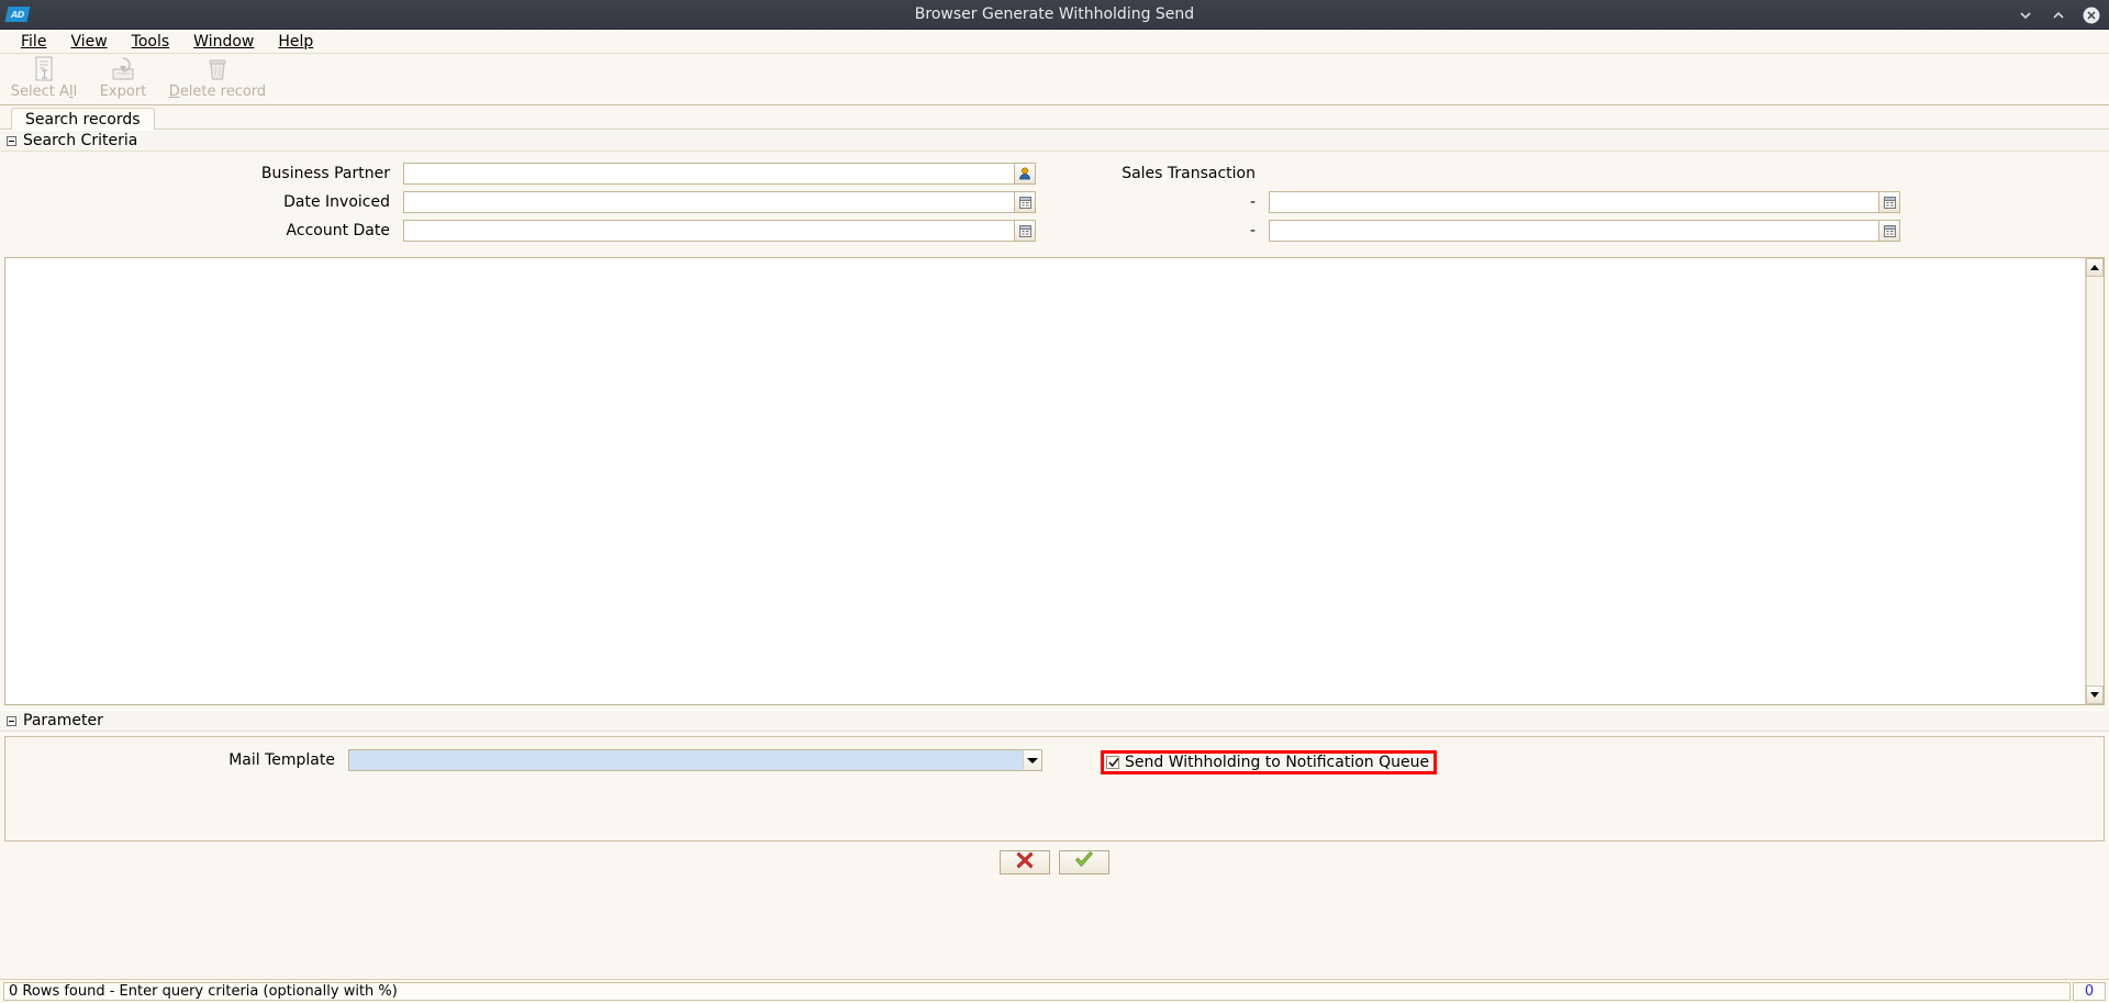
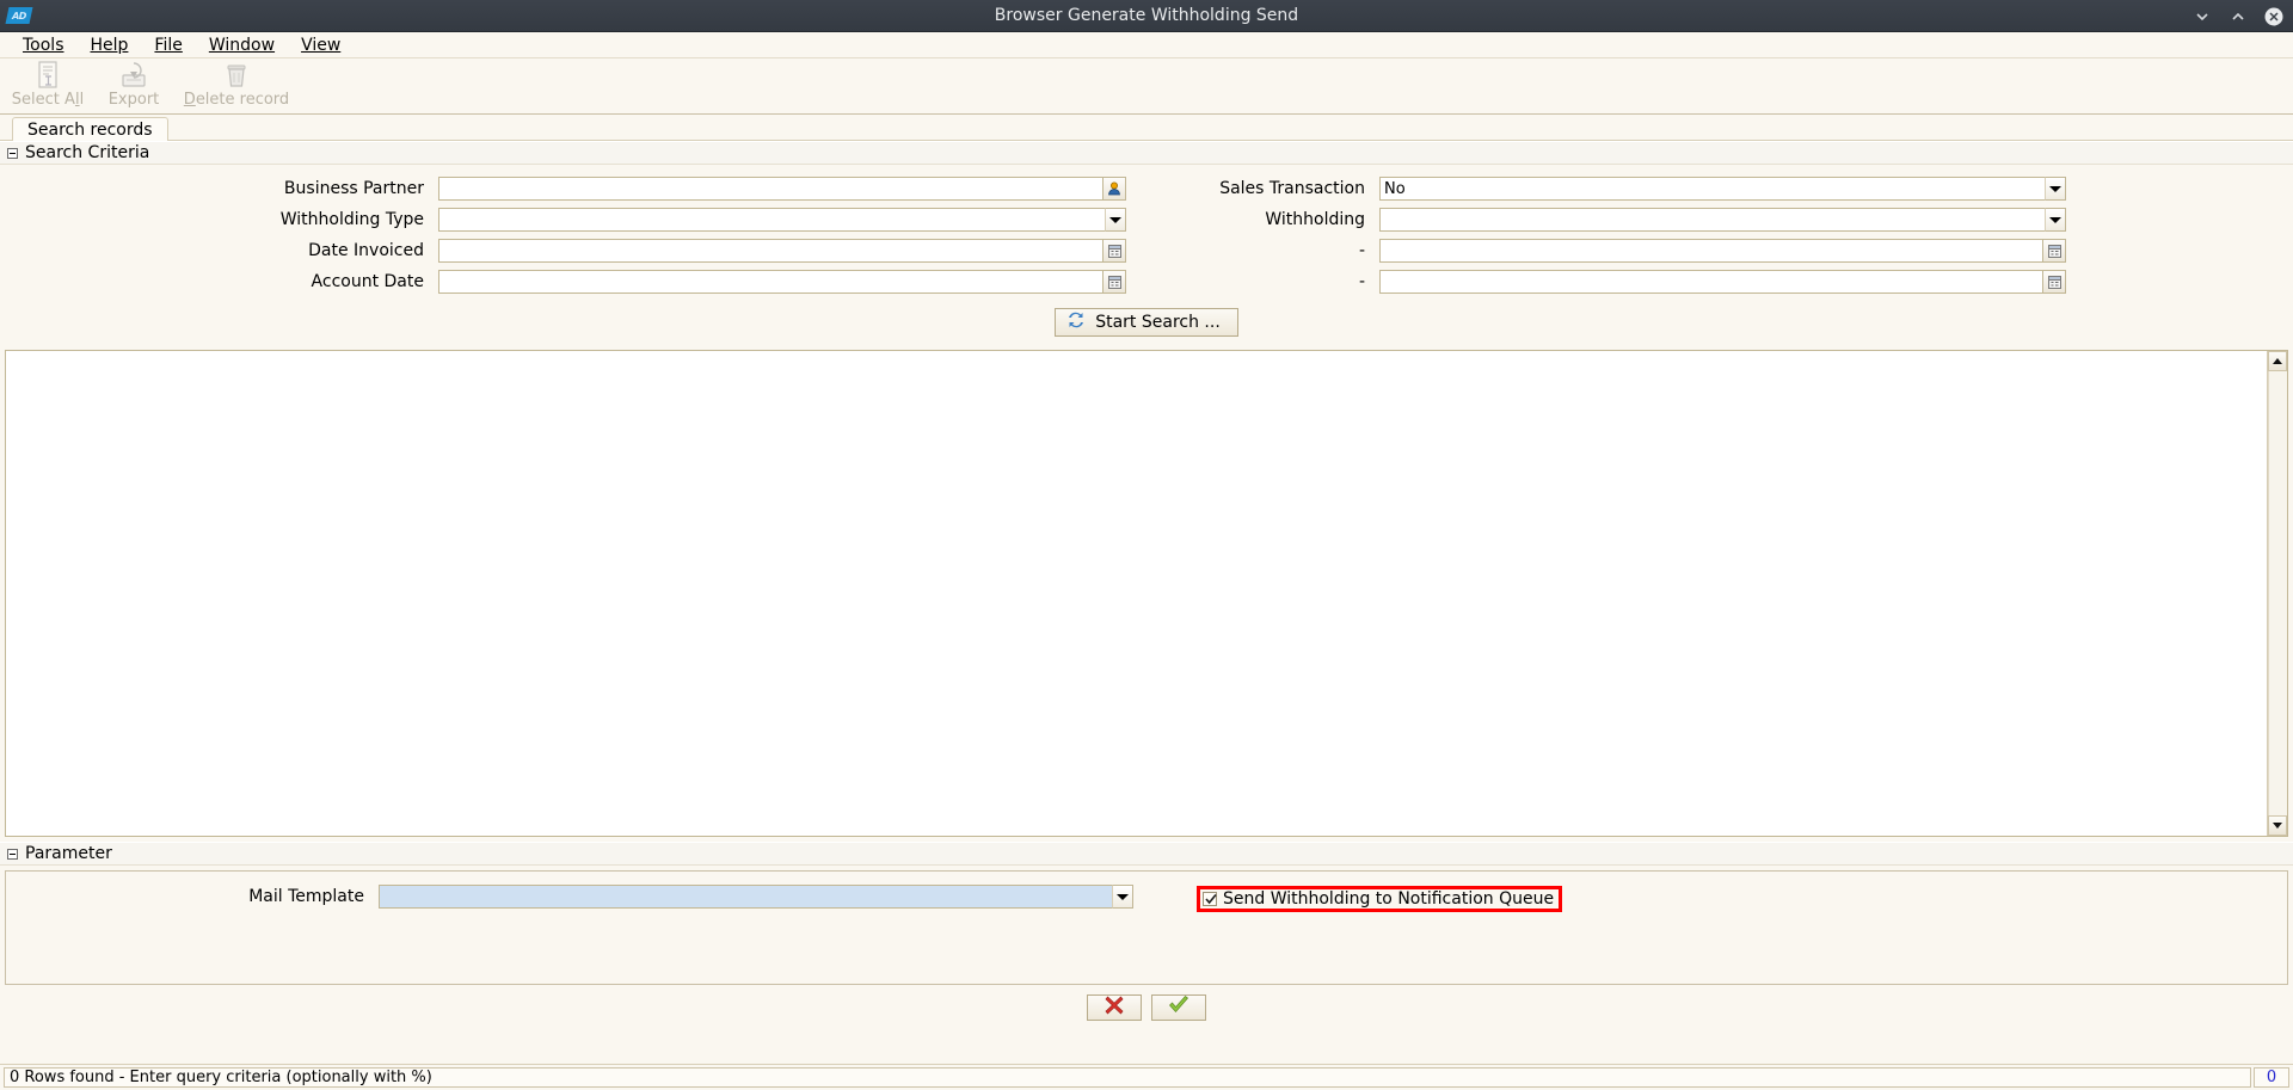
  Browser Generate Withholding Send
- File
+ Tools
- View
+ Help
- Tools
+ File
  Window
- Help
+ View
  Select All
  Export
  Delete record
  Search records
  Search Criteria
  Business Partner
  Sales Transaction
+ No
+ Withholding Type
+ Withholding
  Date Invoiced
  -
  Account Date
  -
+ Start Search ...
  Parameter
  Mail Template
  Send Withholding to Notification Queue
  0 Rows found - Enter query criteria (optionally with %)
  0
